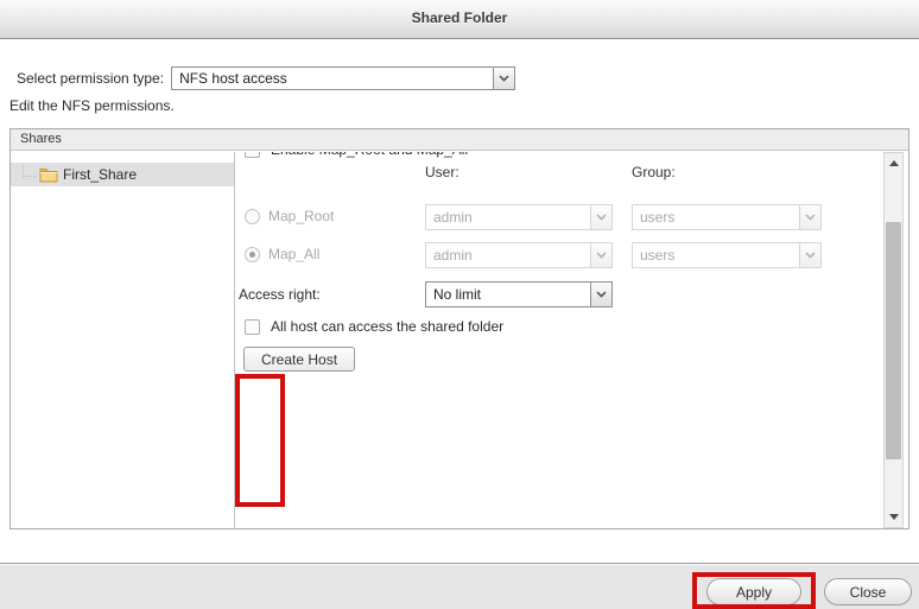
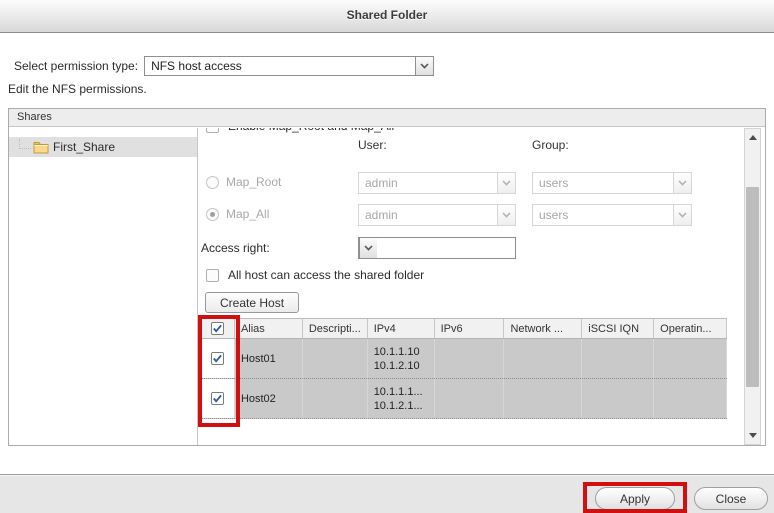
  Shared Folder
  Select permission type:
  NFS host access
  Edit the NFS permissions.
  Shares
  First_Share
  User:
  Group:
  Map_Root
  admin
  users
  Map_All
  admin
  users
  Access right:
- No limit
  All host can access the shared folder
  Create Host
+ Alias
+ Descripti...
+ IPv4
+ IPv6
+ Network ...
+ iSCSI IQN
+ Operatin...
+ Host01
+ 10.1.1.10
+ 10.1.2.10
+ Host02
+ 10.1.1.1...
+ 10.1.2.1...
  Apply
  Close
